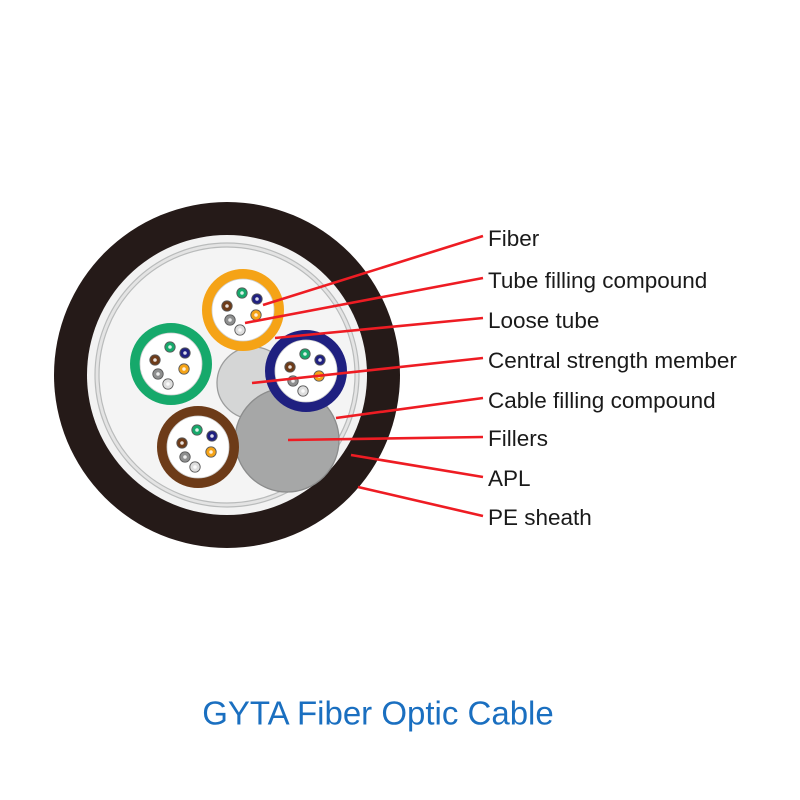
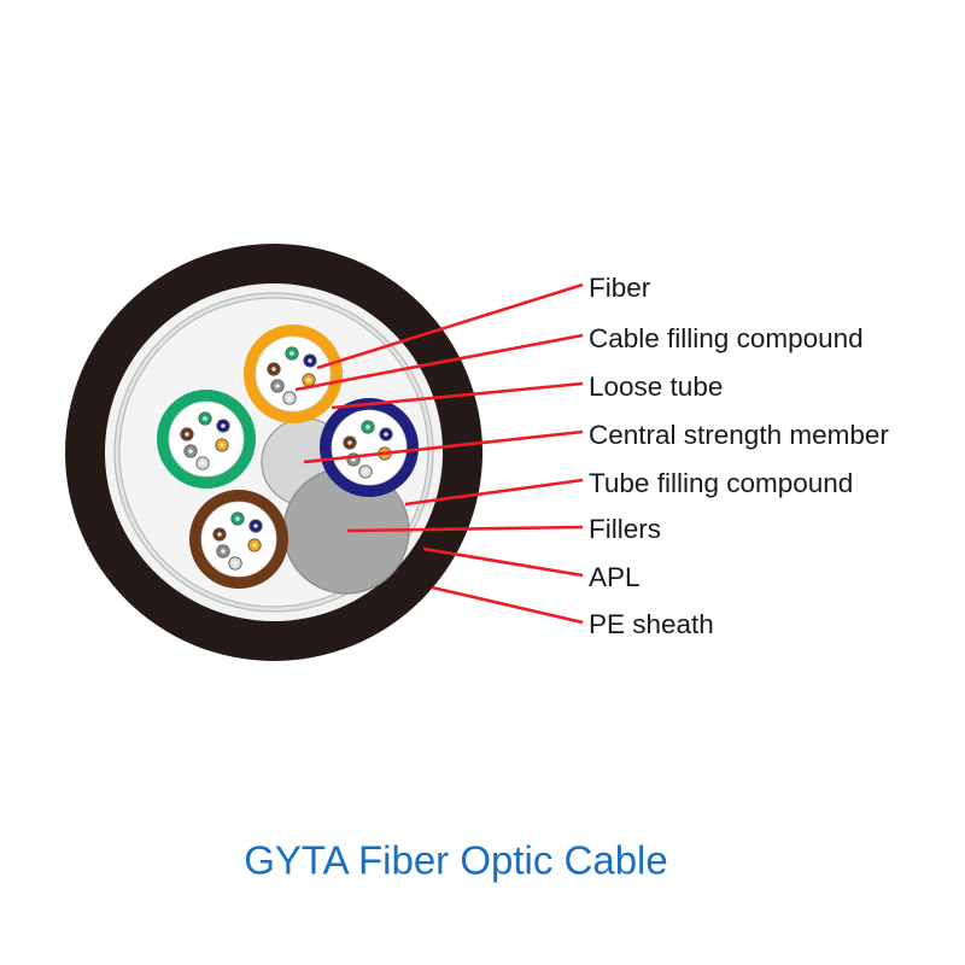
  Fiber
- Tube filling compound
+ Cable filling compound
  Loose tube
  Central strength member
- Cable filling compound
+ Tube filling compound
  Fillers
  APL
  PE sheath
  GYTA Fiber Optic Cable
